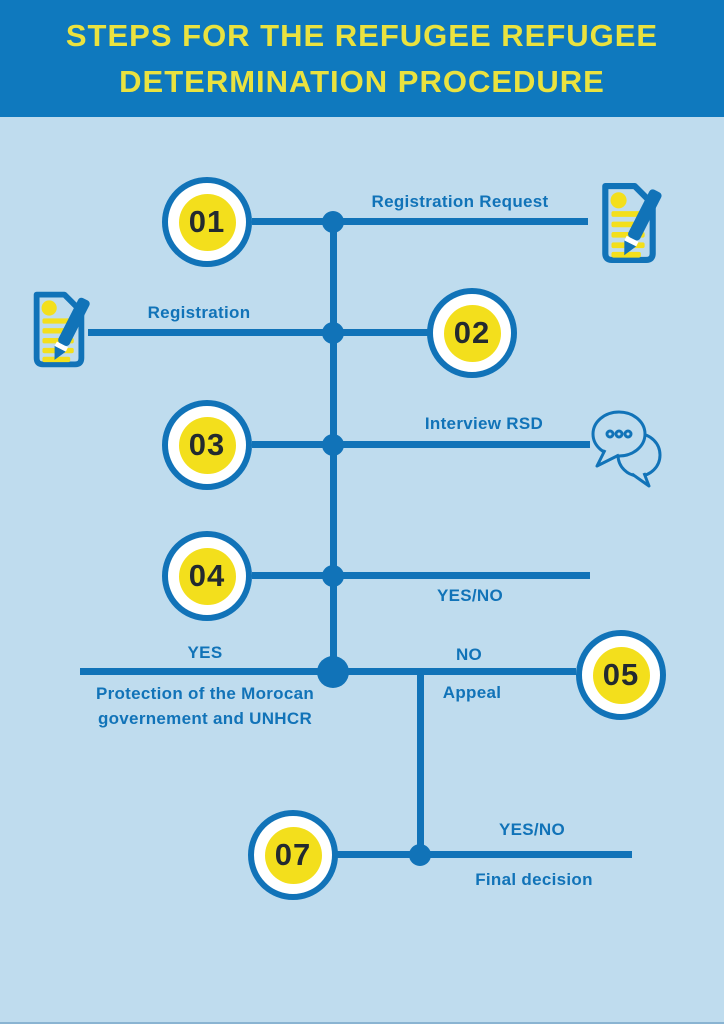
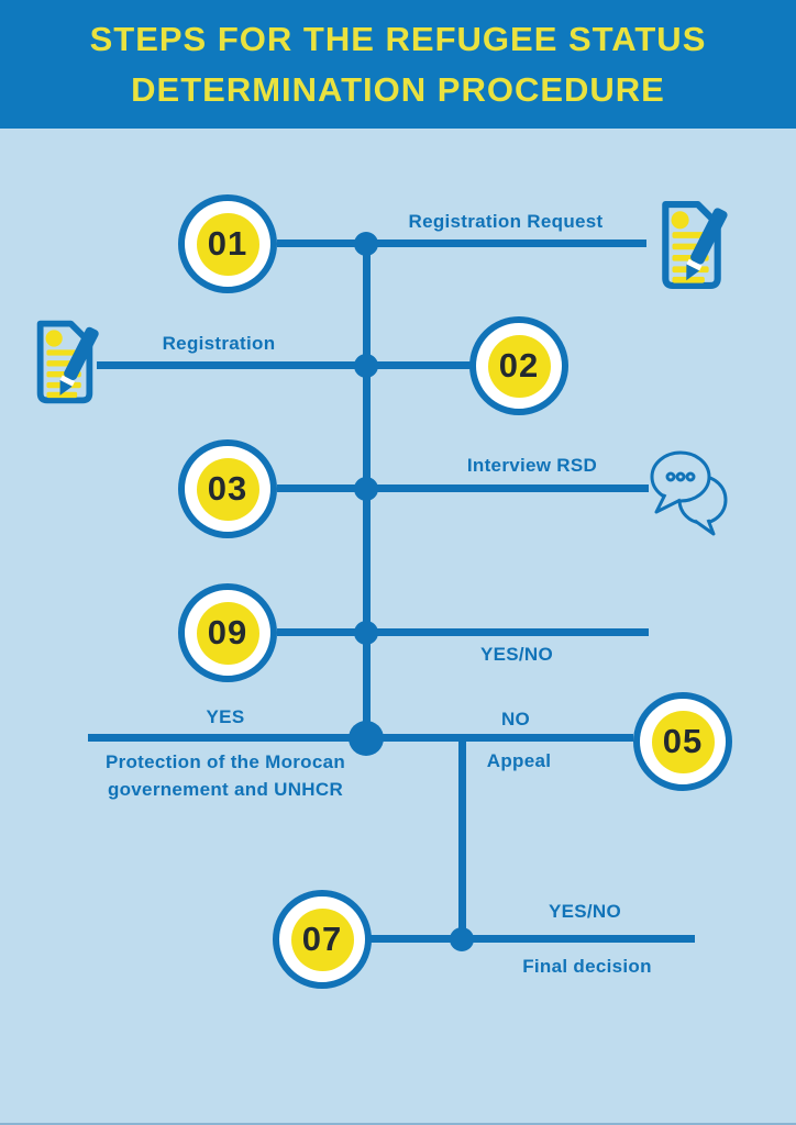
- STEPS FOR THE REFUGEE REFUGEE
+ STEPS FOR THE REFUGEE STATUS
  DETERMINATION PROCEDURE
  01
  02
  03
- 04
+ 09
  05
  07
  Registration Request
  Registration
  Interview RSD
  YES/NO
  YES
  Protection of the Morocan
  governement and UNHCR
  NO
  Appeal
  YES/NO
  Final decision
